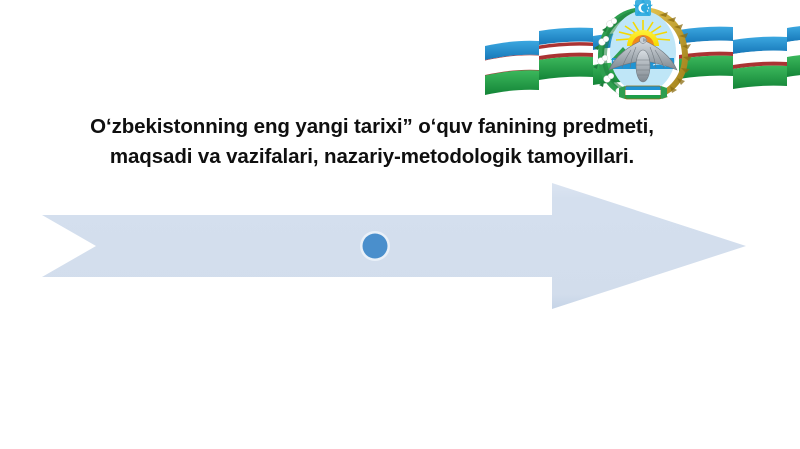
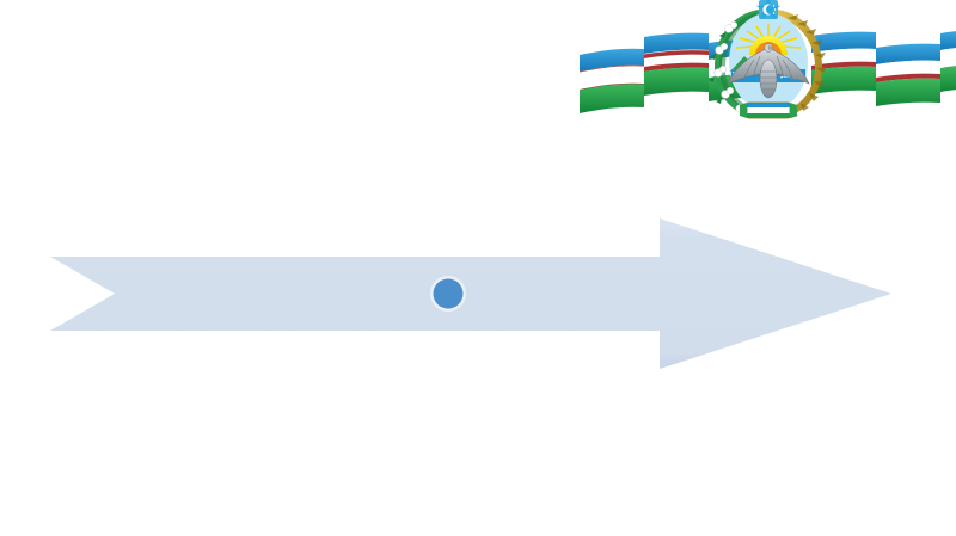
- Oʻzbekistonning eng yangi tarixi” oʻquv fanining predmeti,
- maqsadi va vazifalari, nazariy-metodologik tamoyillari.
